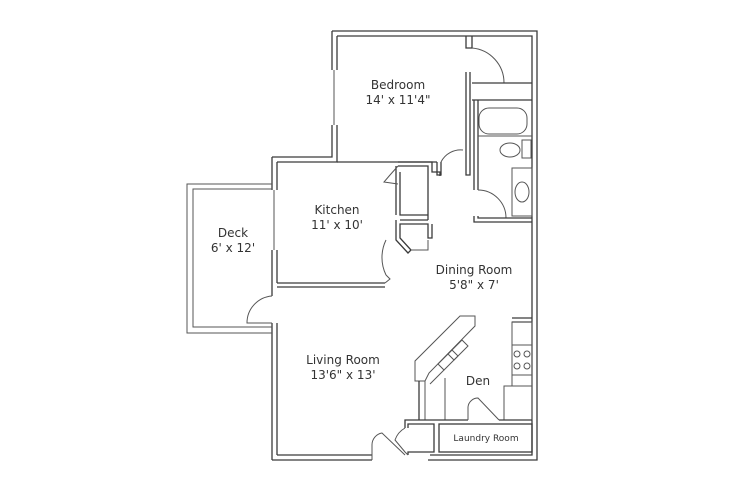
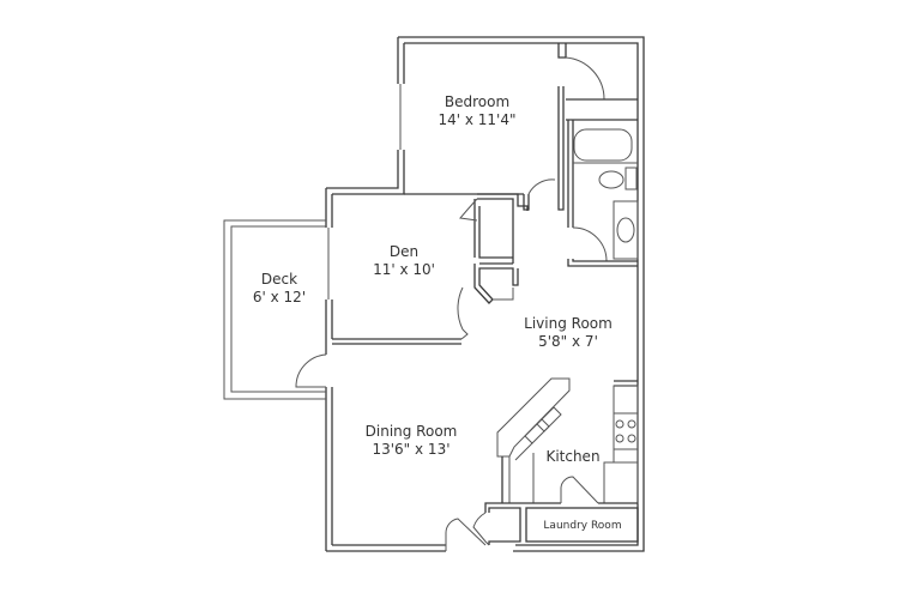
  Bedroom
  14' x 11'4"
- Kitchen
+ Den
  11' x 10'
  Deck
  6' x 12'
- Dining Room
+ Living Room
  5'8" x 7'
- Living Room
+ Dining Room
  13'6" x 13'
- Den
+ Kitchen
  Laundry Room
